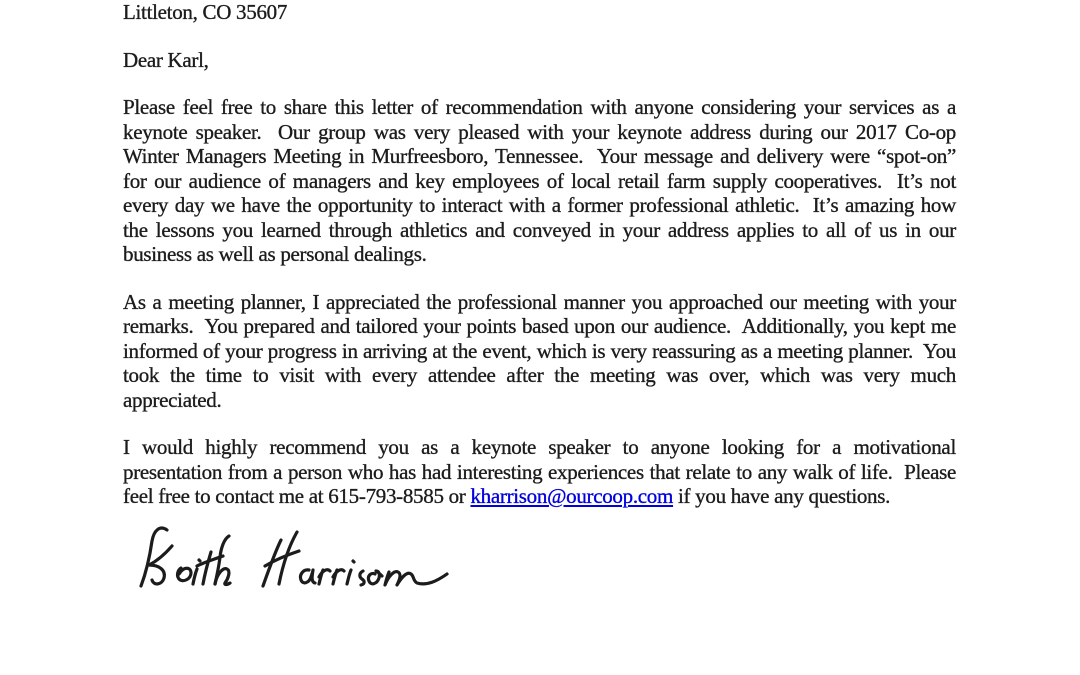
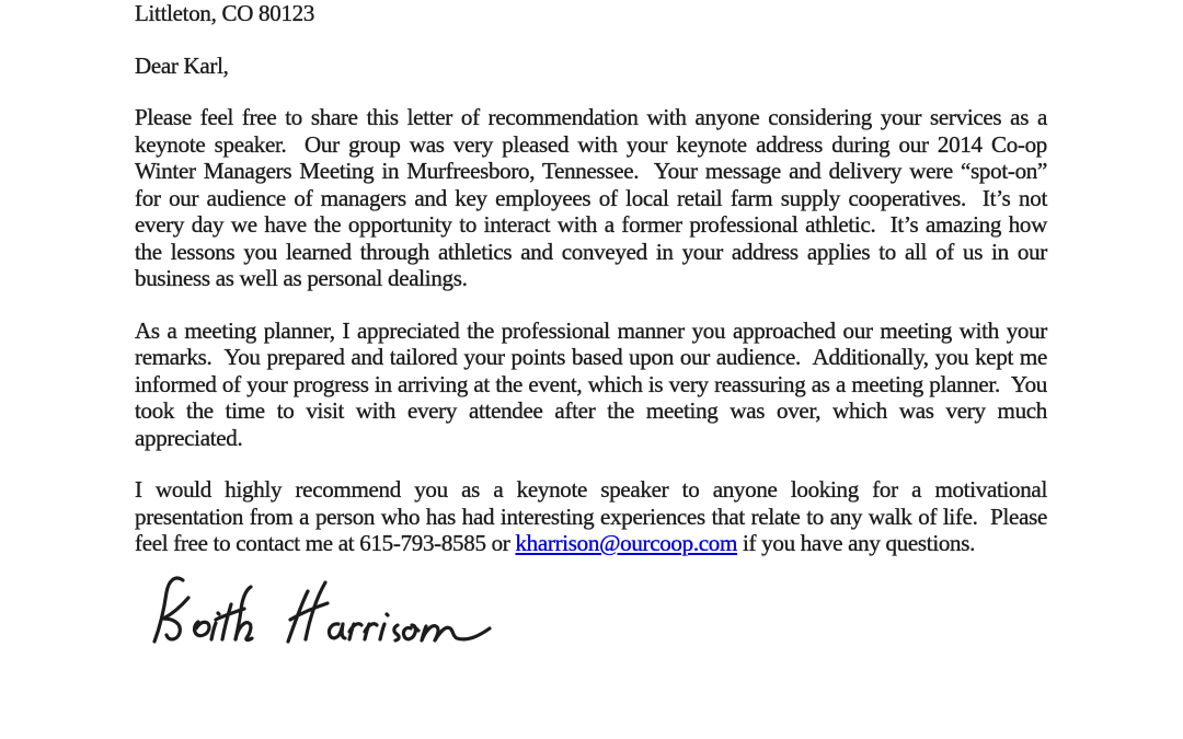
- Littleton, CO 35607
+ Littleton, CO 80123
  Dear Karl,
- Please feel free to share this letter of recommendation with anyone considering your services as a keynote speaker. Our group was very pleased with your keynote address during our 2017 Co-op Winter Managers Meeting in Murfreesboro, Tennessee. Your message and delivery were “spot-on” for our audience of managers and key employees of local retail farm supply cooperatives. It’s not every day we have the opportunity to interact with a former professional athletic. It’s amazing how the lessons you learned through athletics and conveyed in your address applies to all of us in our business as well as personal dealings.
+ Please feel free to share this letter of recommendation with anyone considering your services as a keynote speaker. Our group was very pleased with your keynote address during our 2014 Co-op Winter Managers Meeting in Murfreesboro, Tennessee. Your message and delivery were “spot-on” for our audience of managers and key employees of local retail farm supply cooperatives. It’s not every day we have the opportunity to interact with a former professional athletic. It’s amazing how the lessons you learned through athletics and conveyed in your address applies to all of us in our business as well as personal dealings.
  As a meeting planner, I appreciated the professional manner you approached our meeting with your remarks. You prepared and tailored your points based upon our audience. Additionally, you kept me informed of your progress in arriving at the event, which is very reassuring as a meeting planner. You took the time to visit with every attendee after the meeting was over, which was very much appreciated.
  I would highly recommend you as a keynote speaker to anyone looking for a motivational presentation from a person who has had interesting experiences that relate to any walk of life. Please feel free to contact me at 615-793-8585 or kharrison@ourcoop.com if you have any questions.
